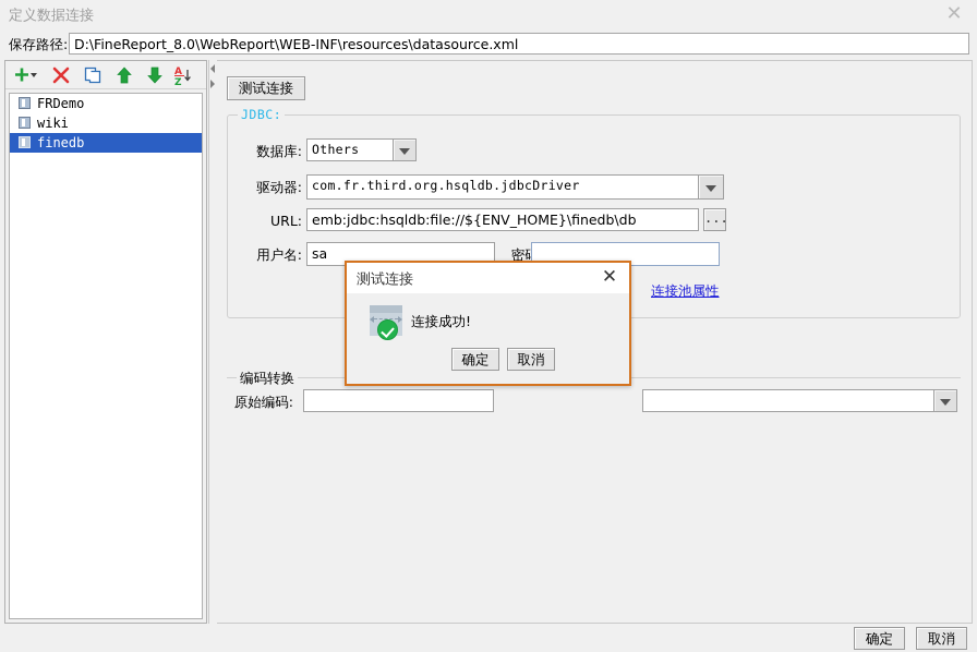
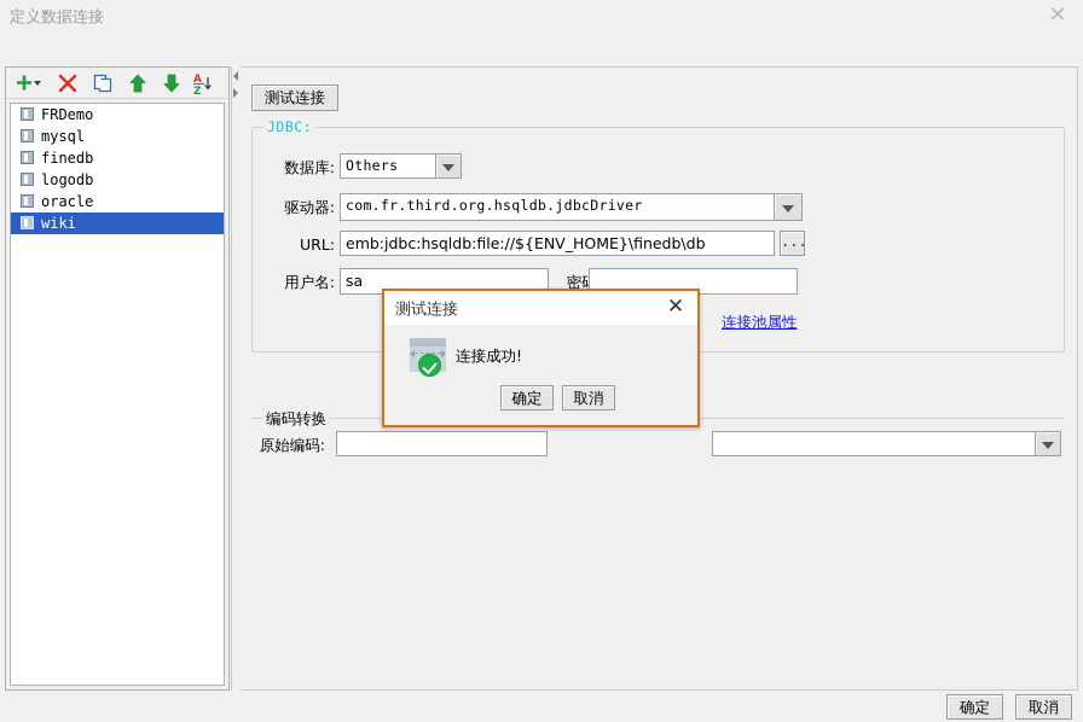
  定义数据连接
  ✕
- 保存路径:
- D:\FineReport_8.0\WebReport\WEB-INF\resources\datasource.xml
  A
  Z
  FRDemo
+ mysql
- wiki
+ finedb
+ logodb
+ oracle
- finedb
+ wiki
  测试连接
  JDBC:
  数据库:
  Others
  驱动器:
  com.fr.third.org.hsqldb.jdbcDriver
  URL:
  emb:jdbc:hsqldb:file://${ENV_HOME}\finedb\db
  ...
  用户名:
  sa
  连接池属性
  编码转换
  原始编码:
  确定
  取消
  测试连接
  ✕
  连接成功!
  确定
  取消
